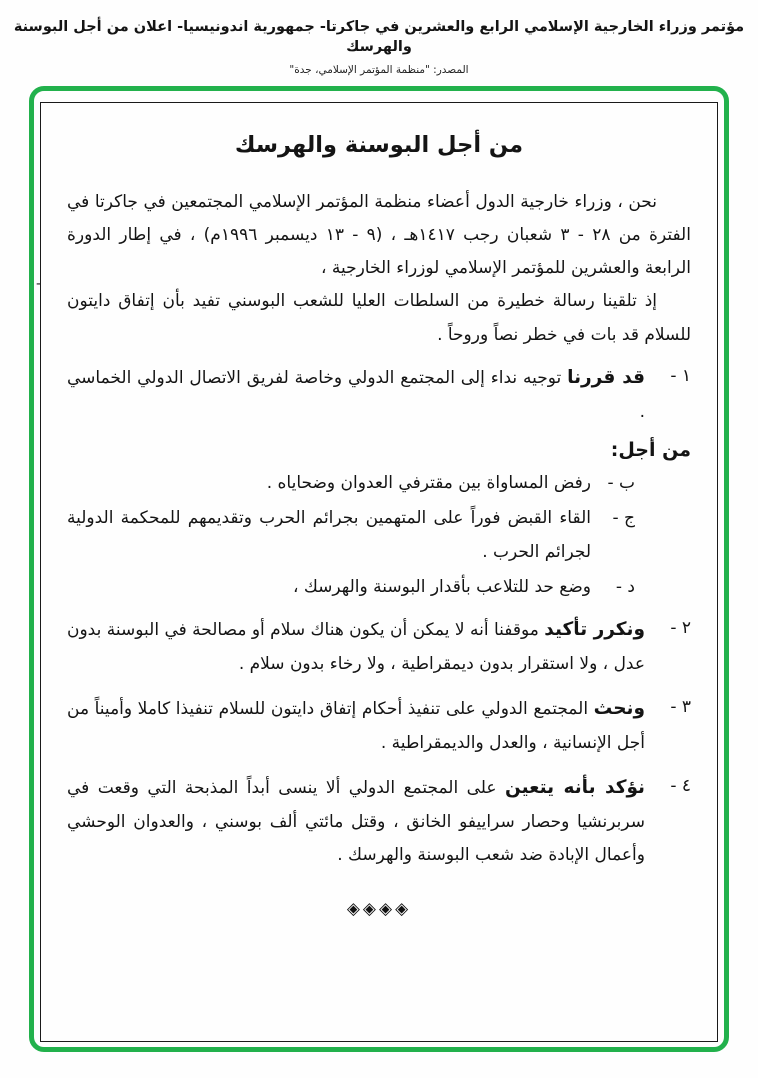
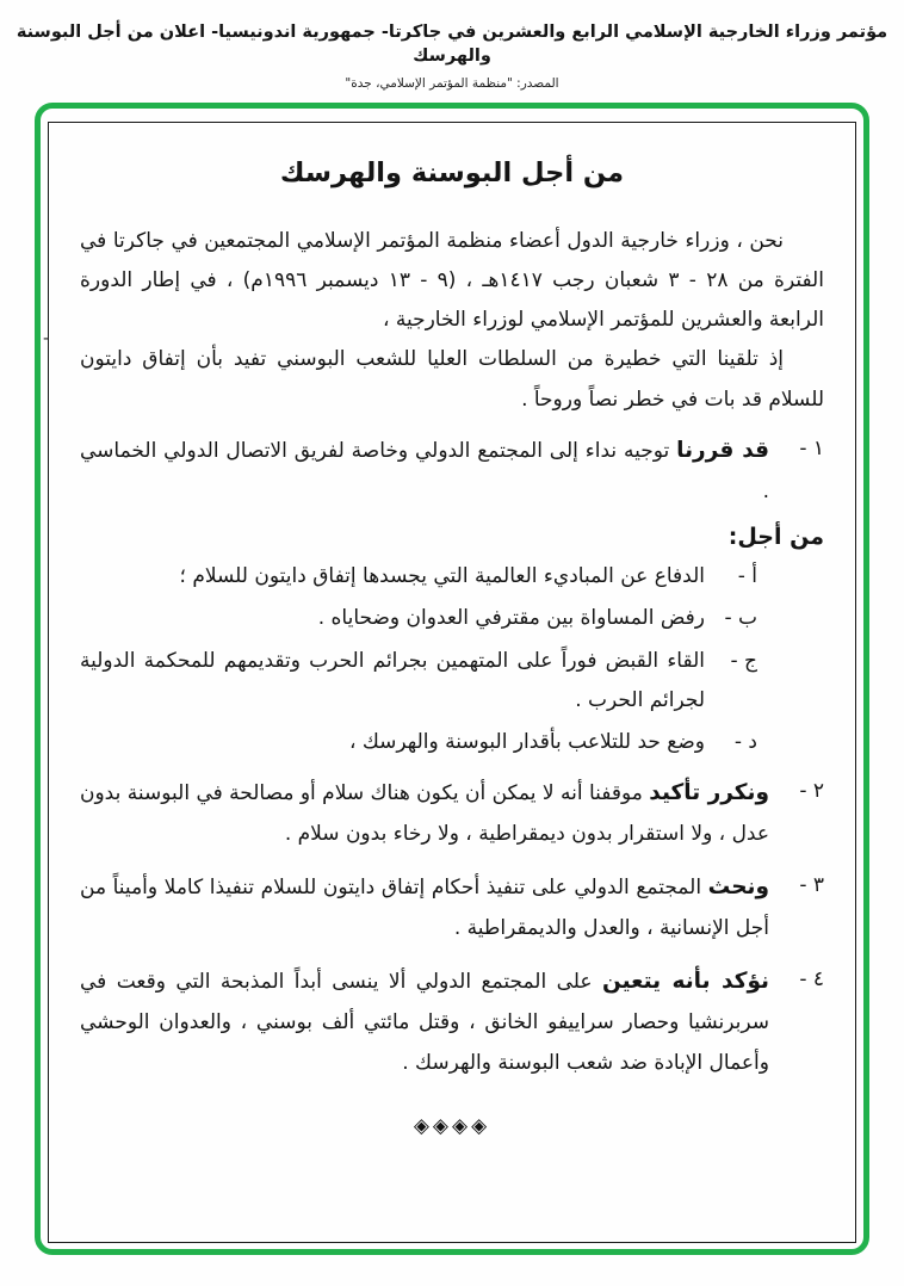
  مؤتمر وزراء الخارجية الإسلامي الرابع والعشرين في جاكرتا- جمهورية اندونيسيا- اعلان من أجل البوسنة والهرسك
  المصدر: "منظمة المؤتمر الإسلامي، جدة"
  من أجل البوسنة والهرسك
  نحن ، وزراء خارجية الدول أعضاء منظمة المؤتمر الإسلامي المجتمعين في جاكرتا في الفترة من ٢٨ - ٣ شعبان رجب ١٤١٧هـ ، (٩ - ١٣ ديسمبر ١٩٩٦م) ، في إطار الدورة الرابعة والعشرين للمؤتمر الإسلامي لوزراء الخارجية ،
- إذ تلقينا رسالة خطيرة من السلطات العليا للشعب البوسني تفيد بأن إتفاق دايتون للسلام قد بات في خطر نصاً وروحاً .
+ إذ تلقينا التي خطيرة من السلطات العليا للشعب البوسني تفيد بأن إتفاق دايتون للسلام قد بات في خطر نصاً وروحاً .
  ١ -
  قد قررنا توجيه نداء إلى المجتمع الدولي وخاصة لفريق الاتصال الدولي الخماسي .
  من أجل:
+ أ -
+ الدفاع عن المباديء العالمية التي يجسدها إتفاق دايتون للسلام ؛
  ب -
  رفض المساواة بين مقترفي العدوان وضحاياه .
  ج -
  القاء القبض فوراً على المتهمين بجرائم الحرب وتقديمهم للمحكمة الدولية لجرائم الحرب .
  د -
  وضع حد للتلاعب بأقدار البوسنة والهرسك ،
  ٢ -
  ونكرر تأكيد موقفنا أنه لا يمكن أن يكون هناك سلام أو مصالحة في البوسنة بدون عدل ، ولا استقرار بدون ديمقراطية ، ولا رخاء بدون سلام .
  ٣ -
  ونحث المجتمع الدولي على تنفيذ أحكام إتفاق دايتون للسلام تنفيذا كاملا وأميناً من أجل الإنسانية ، والعدل والديمقراطية .
  ٤ -
  نؤكد بأنه يتعين على المجتمع الدولي ألا ينسى أبداً المذبحة التي وقعت في سربرنشيا وحصار سراييفو الخانق ، وقتل مائتي ألف بوسني ، والعدوان الوحشي وأعمال الإبادة ضد شعب البوسنة والهرسك .
  ◈◈◈◈
  -
